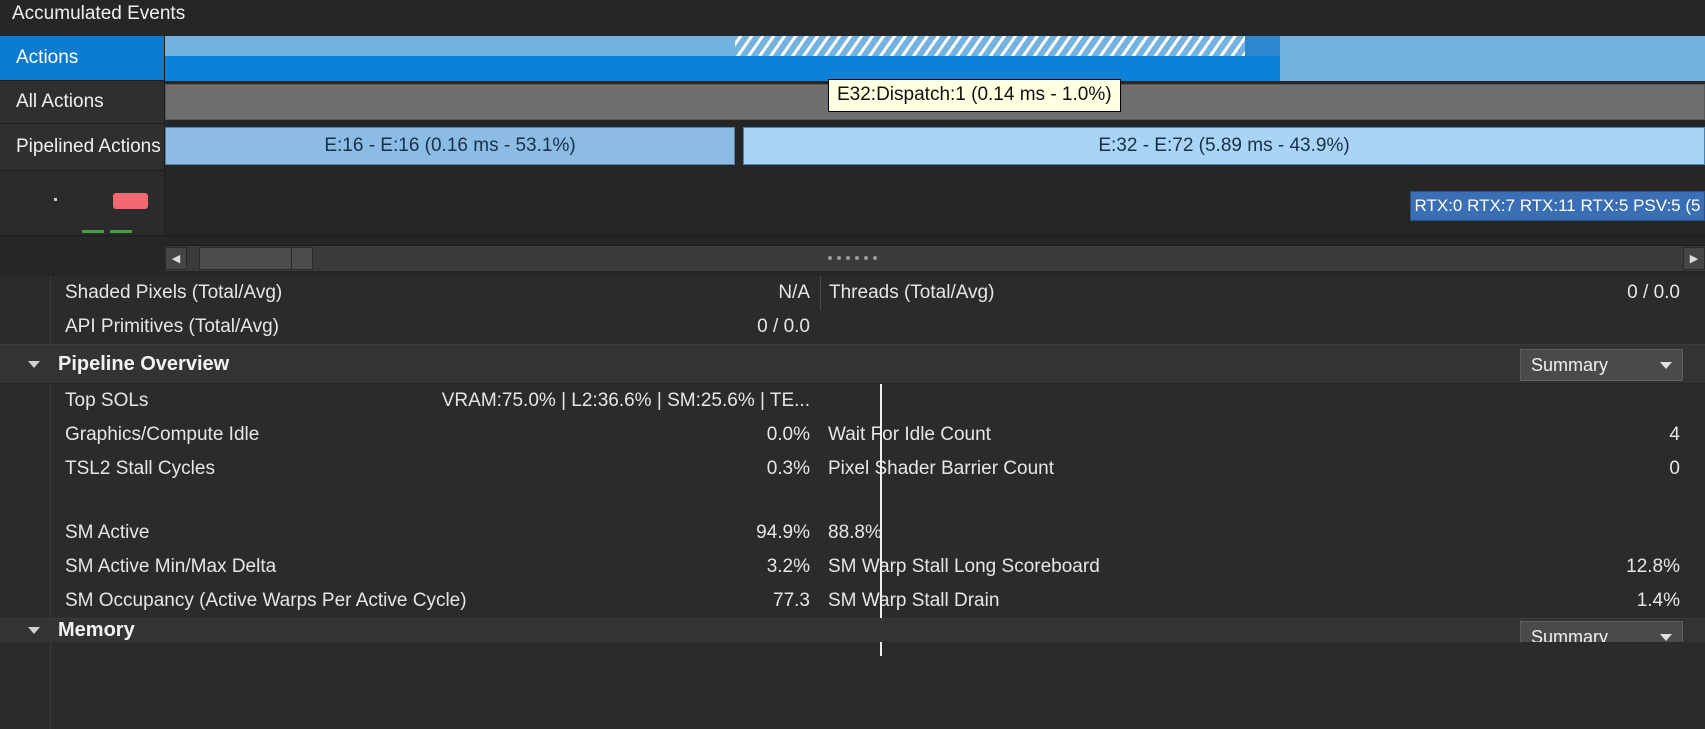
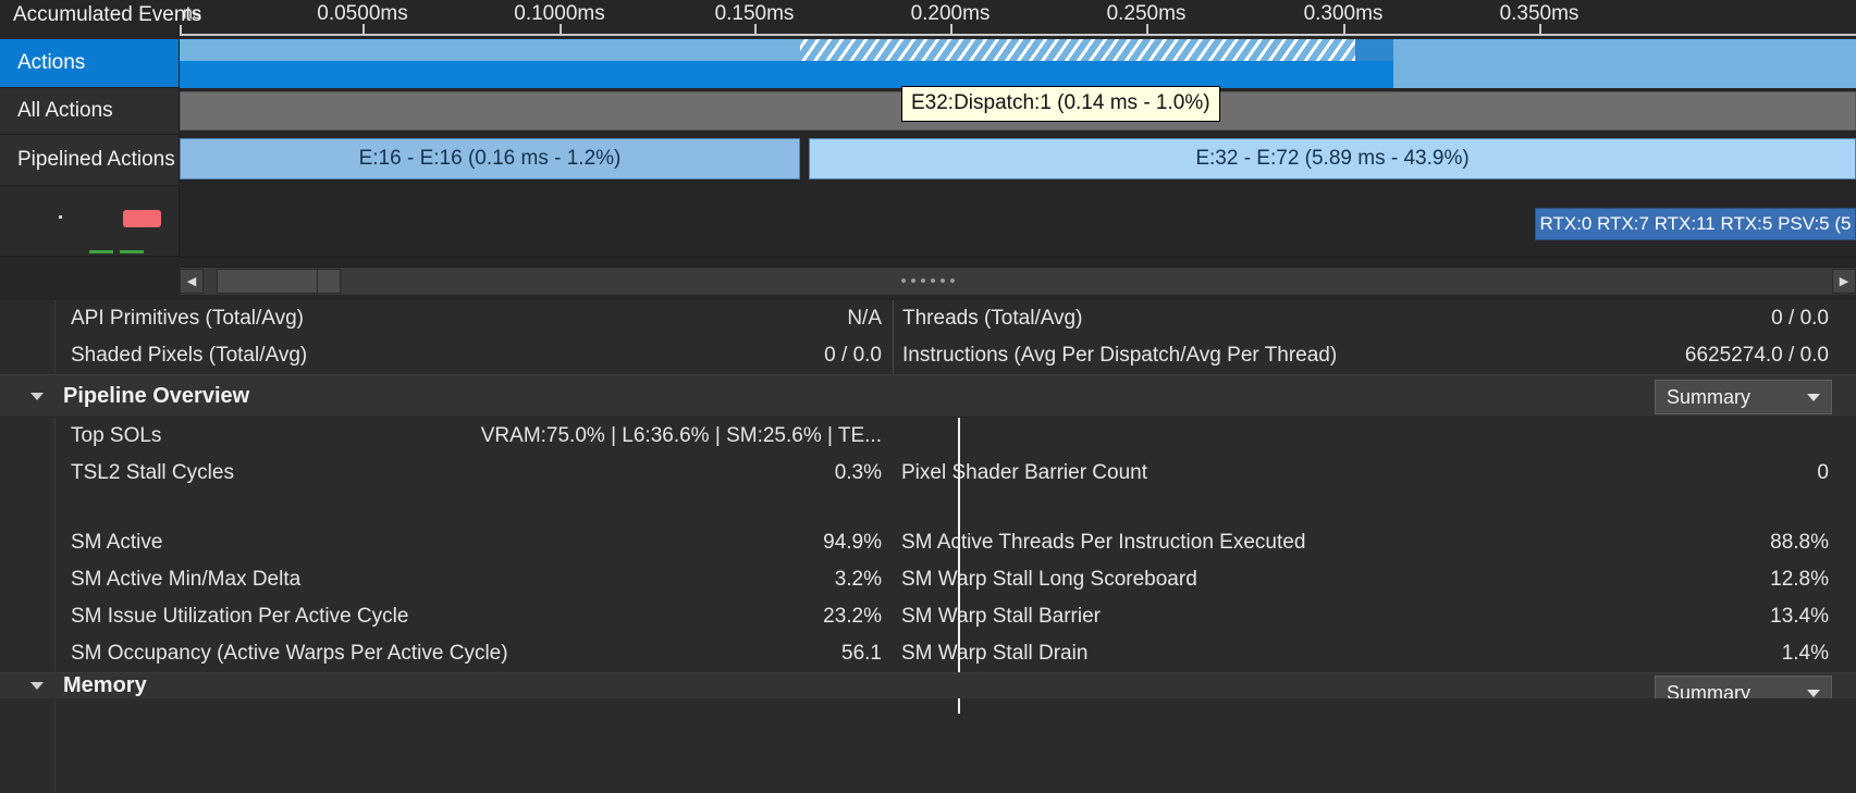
+ ns
+ 0.0500ms
+ 0.1000ms
+ 0.150ms
+ 0.200ms
+ 0.250ms
+ 0.300ms
+ 0.350ms
  Accumulated Events
  Actions
  All Actions
  Pipelined Actions
- E:16 - E:16 (0.16 ms - 53.1%)
+ E:16 - E:16 (0.16 ms - 1.2%)
  E:32 - E:72 (5.89 ms - 43.9%)
  RTX:0 RTX:7 RTX:11 RTX:5 PSV:5 (5
  ◀
  ▶
  E32:Dispatch:1 (0.14 ms - 1.0%)
- Shaded Pixels (Total/Avg)
+ API Primitives (Total/Avg)
  N/A
  Threads (Total/Avg)
  0 / 0.0
- API Primitives (Total/Avg)
+ Shaded Pixels (Total/Avg)
  0 / 0.0
+ Instructions (Avg Per Dispatch/Avg Per Thread)
+ 6625274.0 / 0.0
  Pipeline Overview
  Summary
  Top SOLs
- VRAM:75.0% | L2:36.6% | SM:25.6% | TE...
+ VRAM:75.0% | L6:36.6% | SM:25.6% | TE...
- Graphics/Compute Idle
- 0.0%
- Wait For Idle Count
- 4
  TSL2 Stall Cycles
  0.3%
  Pixelhader Barrier Count
  0
  SM Active
  94.9%
+ SM Active Threads Per Instruction Executed
  88.8%
  SM Active Min/Max Delta
  3.2%
  SM Warp Stall Long Scoreboard
  12.8%
+ SM Issue Utilization Per Active Cycle
+ 23.2%
+ SM Warp Stall Barrier
+ 13.4%
  SM Occupancy (Active Warps Per Active Cycle)
- 77.3
+ 56.1
  SM Warp Stall Drain
  1.4%
  Memory
  Summary
